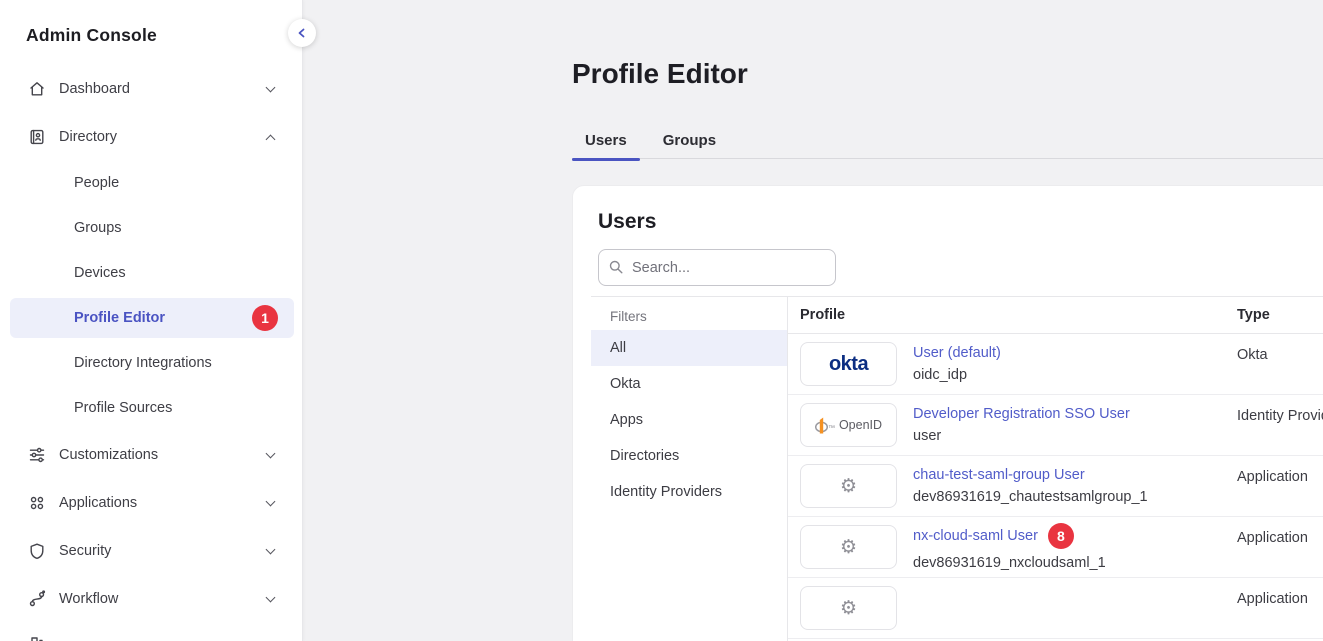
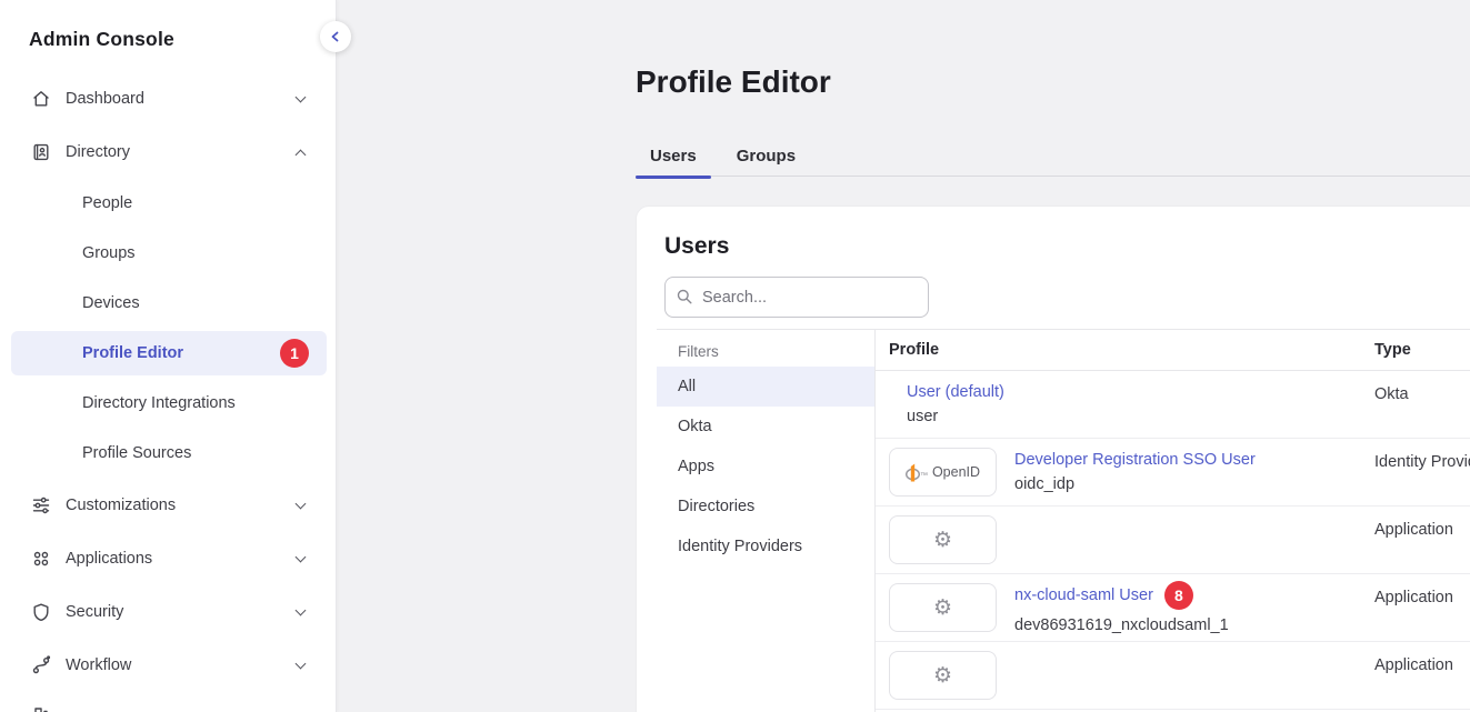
  Admin Console
  Dashboard
  Directory
  People
  Groups
  Devices
  Profile Editor
  1
  Directory Integrations
  Profile Sources
  Customizations
  Applications
  Security
  Workflow
  Profile Editor
  Users
  Groups
  Users
  Search...
  Filters
  All
  Okta
  Apps
  Directories
  Identity Providers
  Profile
  Type
- okta
  User (default)
- oidc_idp
+ user
  Okta
  OpenID
  Developer Registration SSO User
- user
+ oidc_idp
  Identity Provi
  ⚙︎
- chau-test-saml-group User
- dev86931619_chautestsamlgroup_1
  Application
  ⚙︎
  nx-cloud-saml User
  8
  dev86931619_nxcloudsaml_1
  Application
  ⚙︎
  Application
